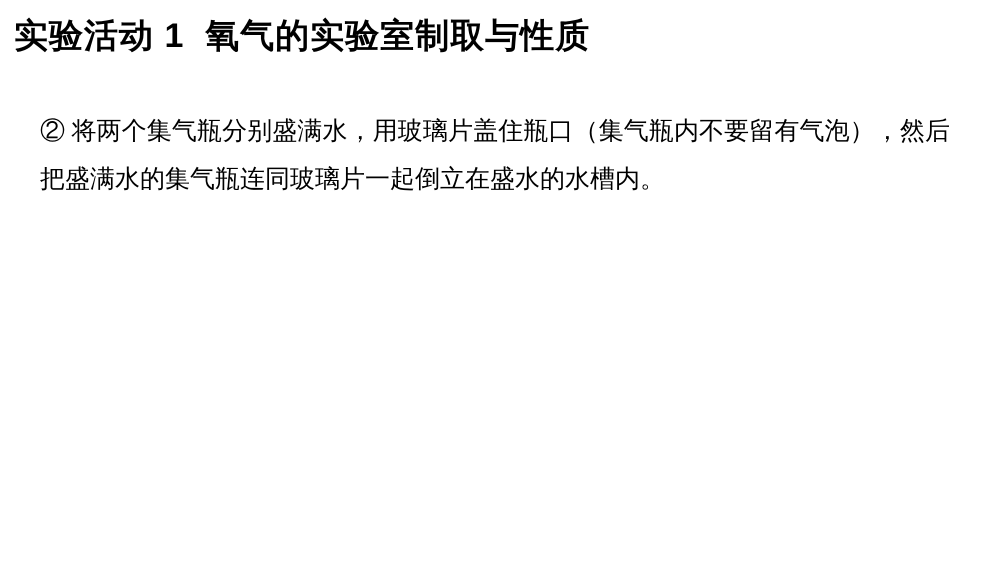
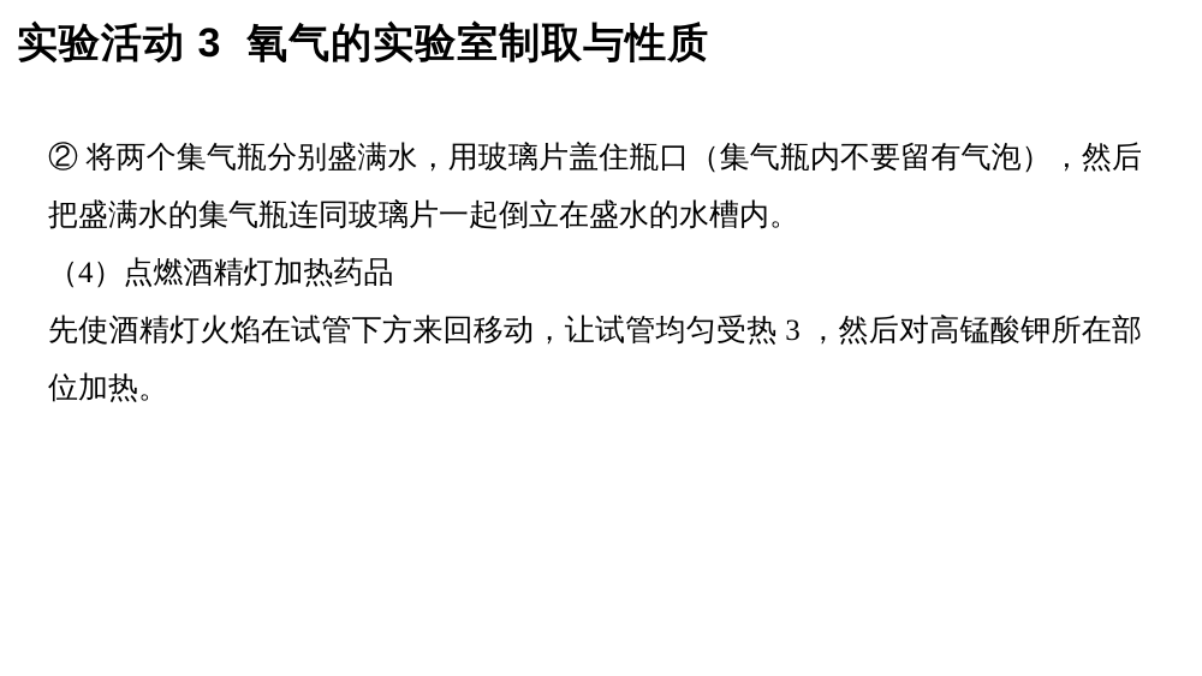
- 实验活动 1 氧气的实验室制取与性质
+ 实验活动 3 氧气的实验室制取与性质
  ② 将两个集气瓶分别盛满水，用玻璃片盖住瓶口（集气瓶内不要留有气泡），然后把盛满水的集气瓶连同玻璃片一起倒立在盛水的水槽内。
+ （4）点燃酒精灯加热药品
+ 先使酒精灯火焰在试管下方来回移动，让试管均匀受热 3 ，然后对高锰酸钾所在部位加热。
